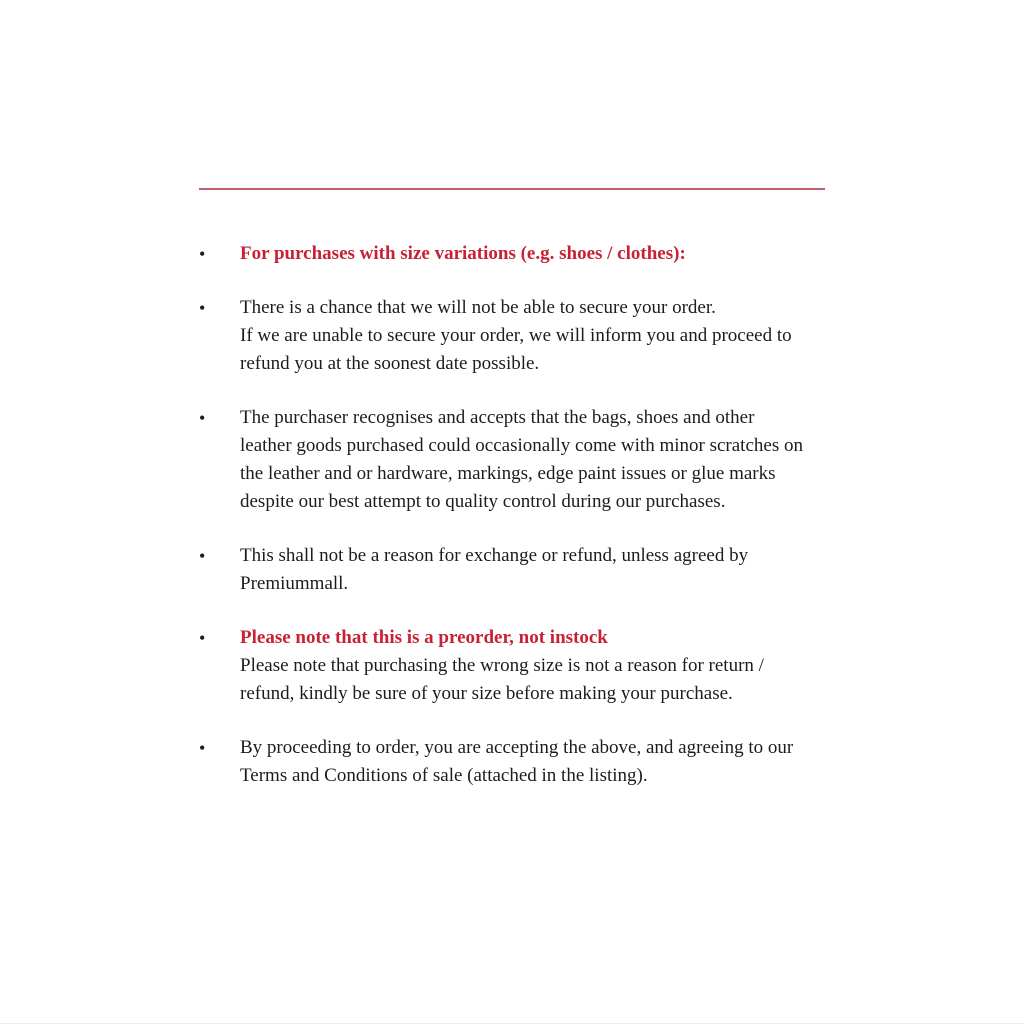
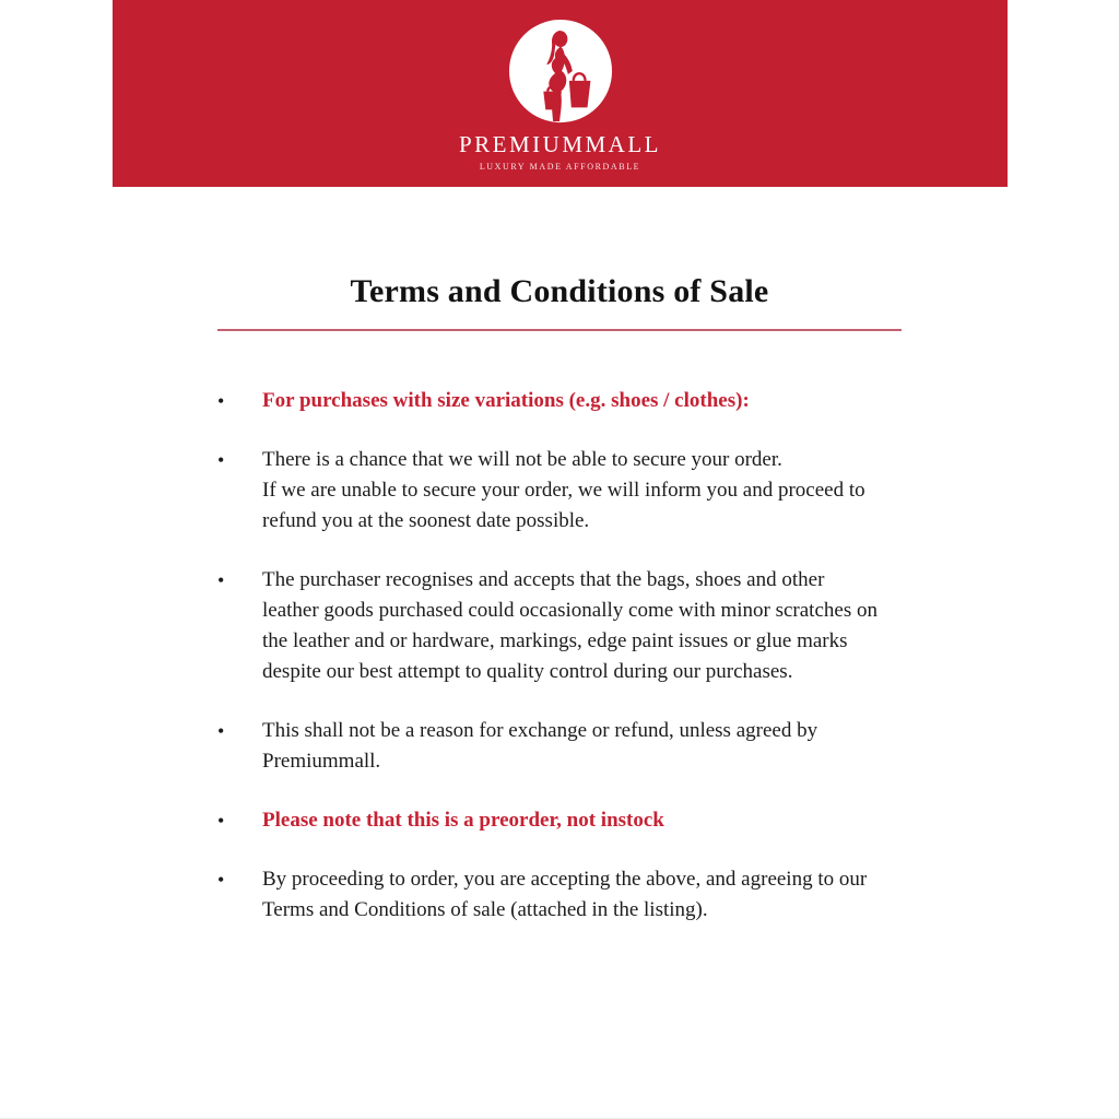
+ PREMIUMMALL
+ LUXURY MADE AFFORDABLE
+ Terms and Conditions of Sale
  •
  For purchases with size variations (e.g. shoes / clothes):
  •
  There is a chance that we will not be able to secure your order.
  If we are unable to secure your order, we will inform you and proceed to
  refund you at the soonest date possible.
  •
  The purchaser recognises and accepts that the bags, shoes and other
  leather goods purchased could occasionally come with minor scratches on
  the leather and or hardware, markings, edge paint issues or glue marks
  despite our best attempt to quality control during our purchases.
  •
  This shall not be a reason for exchange or refund, unless agreed by
  Premiummall.
  •
  Please note that this is a preorder, not instock
- Please note that purchasing the wrong size is not a reason for return /
- refund, kindly be sure of your size before making your purchase.
  •
  By proceeding to order, you are accepting the above, and agreeing to our
  Terms and Conditions of sale (attached in the listing).
